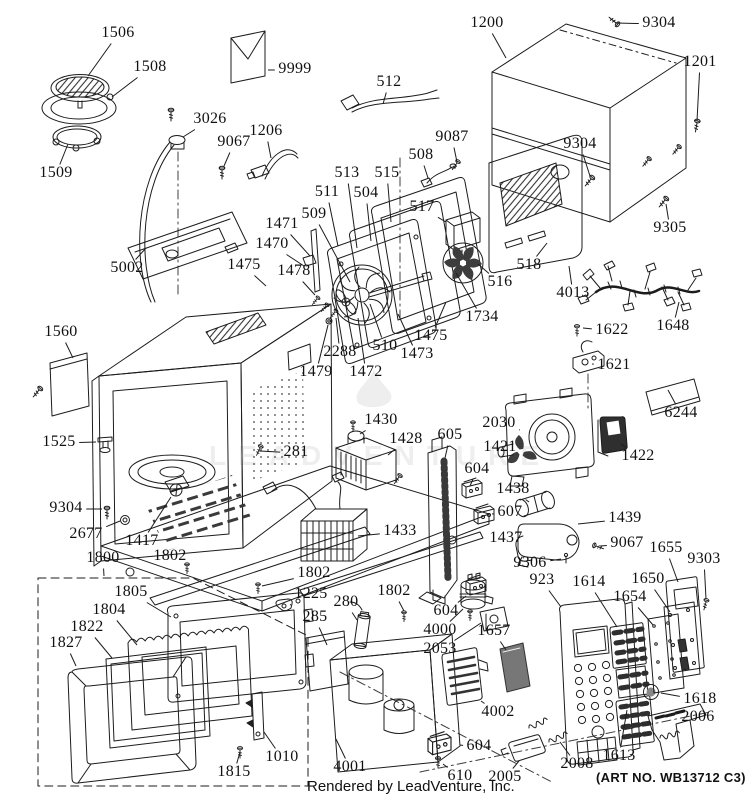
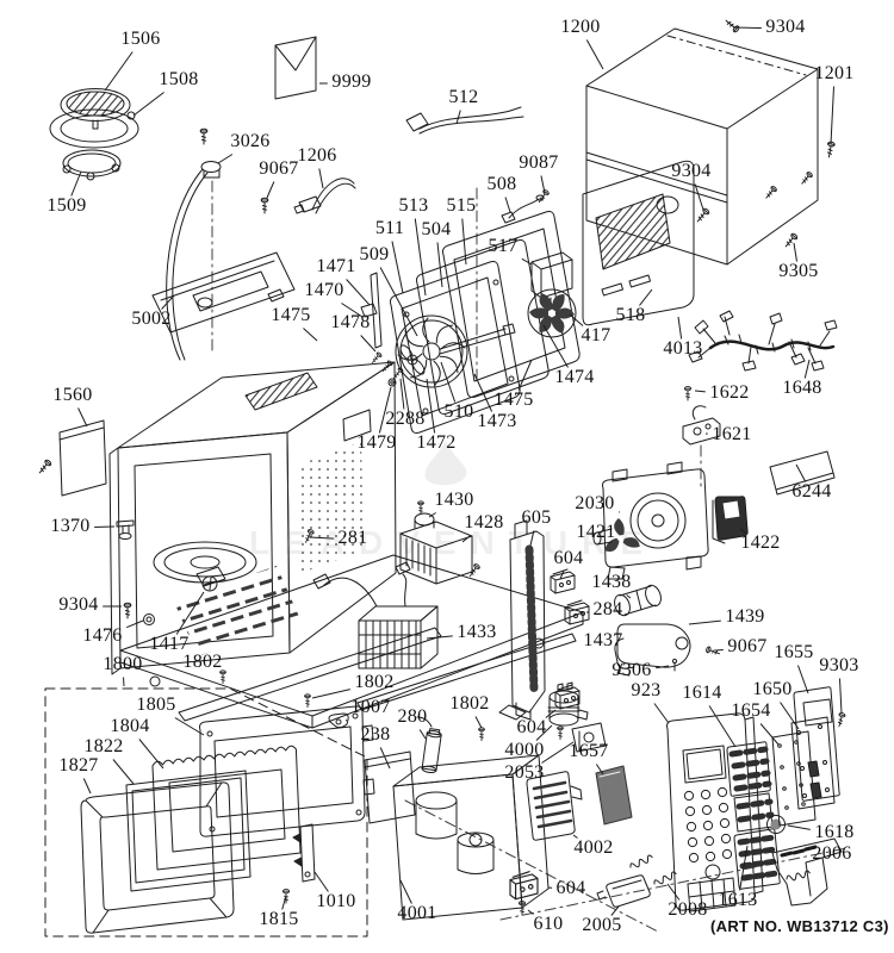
  1506
  1508
  1509
  9999
  3026
  9067
  1206
  512
  9087
  508
  1200
  9304
  1201
  9304
  9305
  513
  515
  511
  504
  509
  517
- 516
+ 417
  518
  4013
  1471
  1470
  1478
  1475
  5002
  1560
  2288
  1479
  1472
  510
  1473
  1475
- 1734
+ 1474
  1622
  1621
  1648
  6244
- 1525
+ 1370
  9304
- 2677
+ 1476
  1417
  281
  1430
  1428
  605
  604
- 607
+ 284
  1433
  2030
  1421
  1422
  1438
  1439
  1437
  9067
  9306
  1800
  1802
  1802
  1802
- 1225
+ 1007
  1805
  1804
  1822
  1827
  280
- 285
+ 238
  604
  4000
  2053
  1657
  4002
  604
  610
  4001
  923
  1614
  1654
  1650
  1655
  9303
  1613
  1618
  2006
  2005
  2008
  1815
  1010
  LEADVENTURE
- Rendered by LeadVenture, Inc.
  (ART NO. WB13712 C3)
